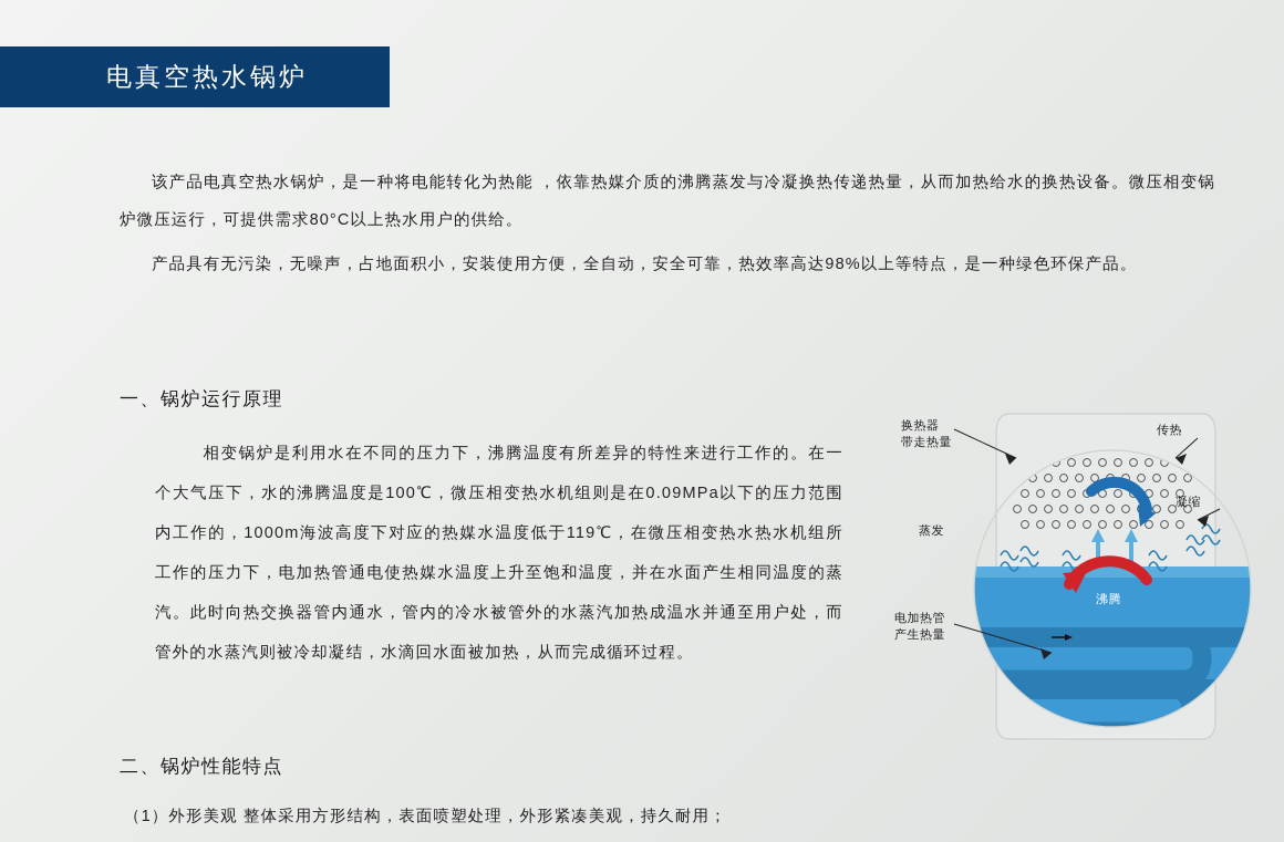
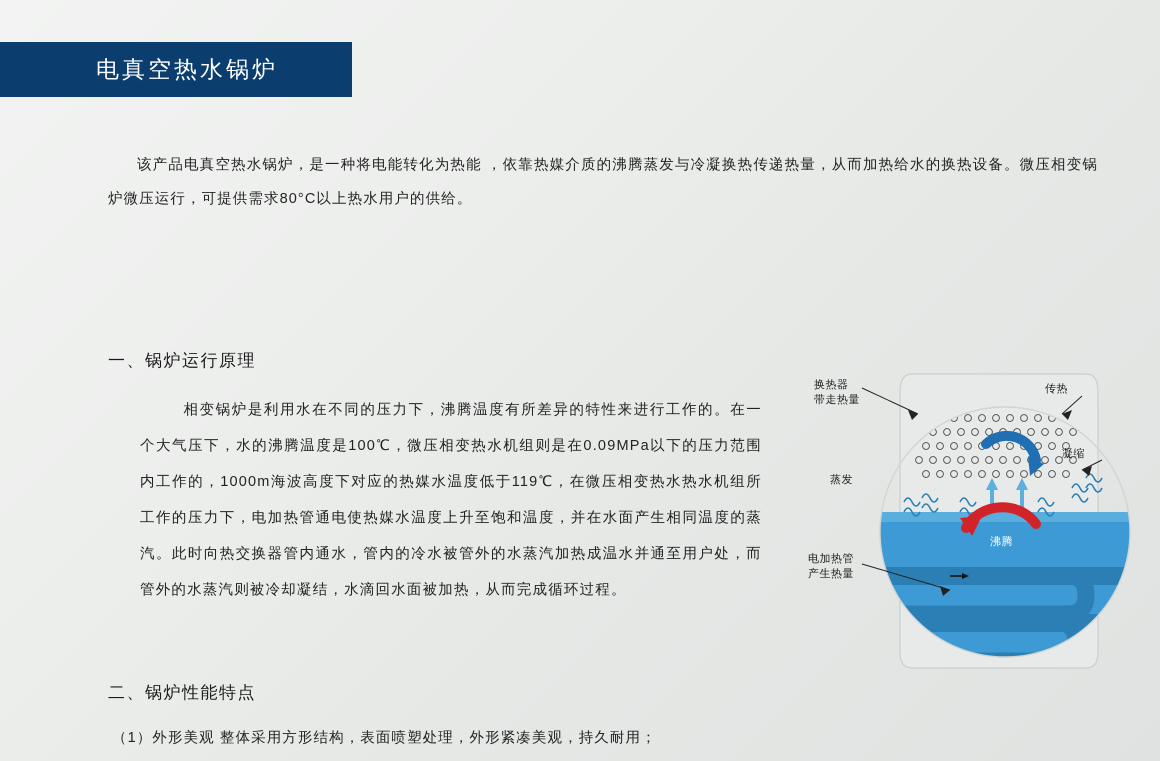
  电真空热水锅炉
  该产品电真空热水锅炉，是一种将电能转化为热能 ，依靠热媒介质的沸腾蒸发与冷凝换热传递热量，从而加热给水的换热设备。微压相变锅炉微压运行，可提供需求80°C以上热水用户的供给。
- 产品具有无污染，无噪声，占地面积小，安装使用方便，全自动，安全可靠，热效率高达98%以上等特点，是一种绿色环保产品。
  一、锅炉运行原理
  相变锅炉是利用水在不同的压力下，沸腾温度有所差异的特性来进行工作的。在一个大气压下，水的沸腾温度是100℃，微压相变热水机组则是在0.09MPa以下的压力范围内工作的，1000m海波高度下对应的热媒水温度低于119℃，在微压相变热水热水机组所工作的压力下，电加热管通电使热媒水温度上升至饱和温度，并在水面产生相同温度的蒸汽。此时向热交换器管内通水，管内的冷水被管外的水蒸汽加热成温水并通至用户处，而管外的水蒸汽则被冷却凝结，水滴回水面被加热，从而完成循环过程。
  二、锅炉性能特点
  （1）外形美观 整体采用方形结构，表面喷塑处理，外形紧凑美观，持久耐用；
  换热器
  带走热量
  电加热管
  产生热量
  蒸发
  传热
  凝缩
  沸腾
